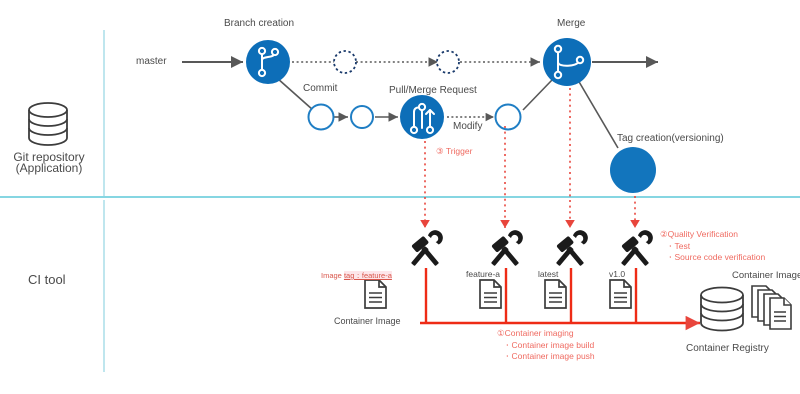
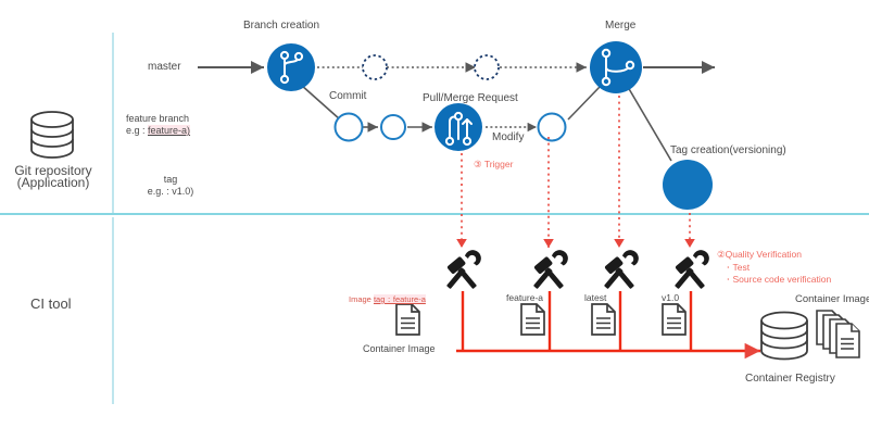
  Git repository
  (Application)
  CI tool
  master
+ feature branch
+ e.g : feature-a)
+ tag
+ e.g. : v1.0)
  Branch creation
  Commit
  Pull/Merge Request
  Modify
  Merge
  Tag creation(versioning)
  ③ Trigger
- ①Container imaging
- ・Container image build
- ・Container image push
  ②Quality Verification
  ・Test
  ・Source code verification
  Image tag：feature-a
  Container Image
  feature-a
  latest
  v1.0
  Container Registry
  Container Imag
